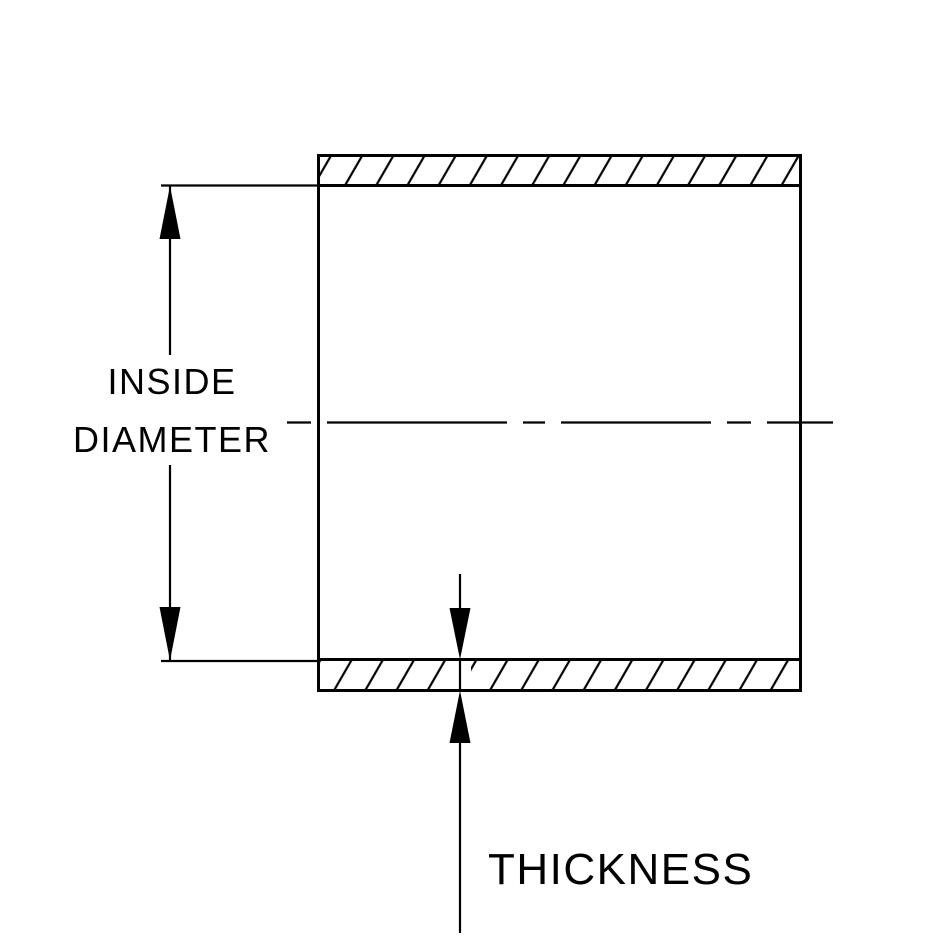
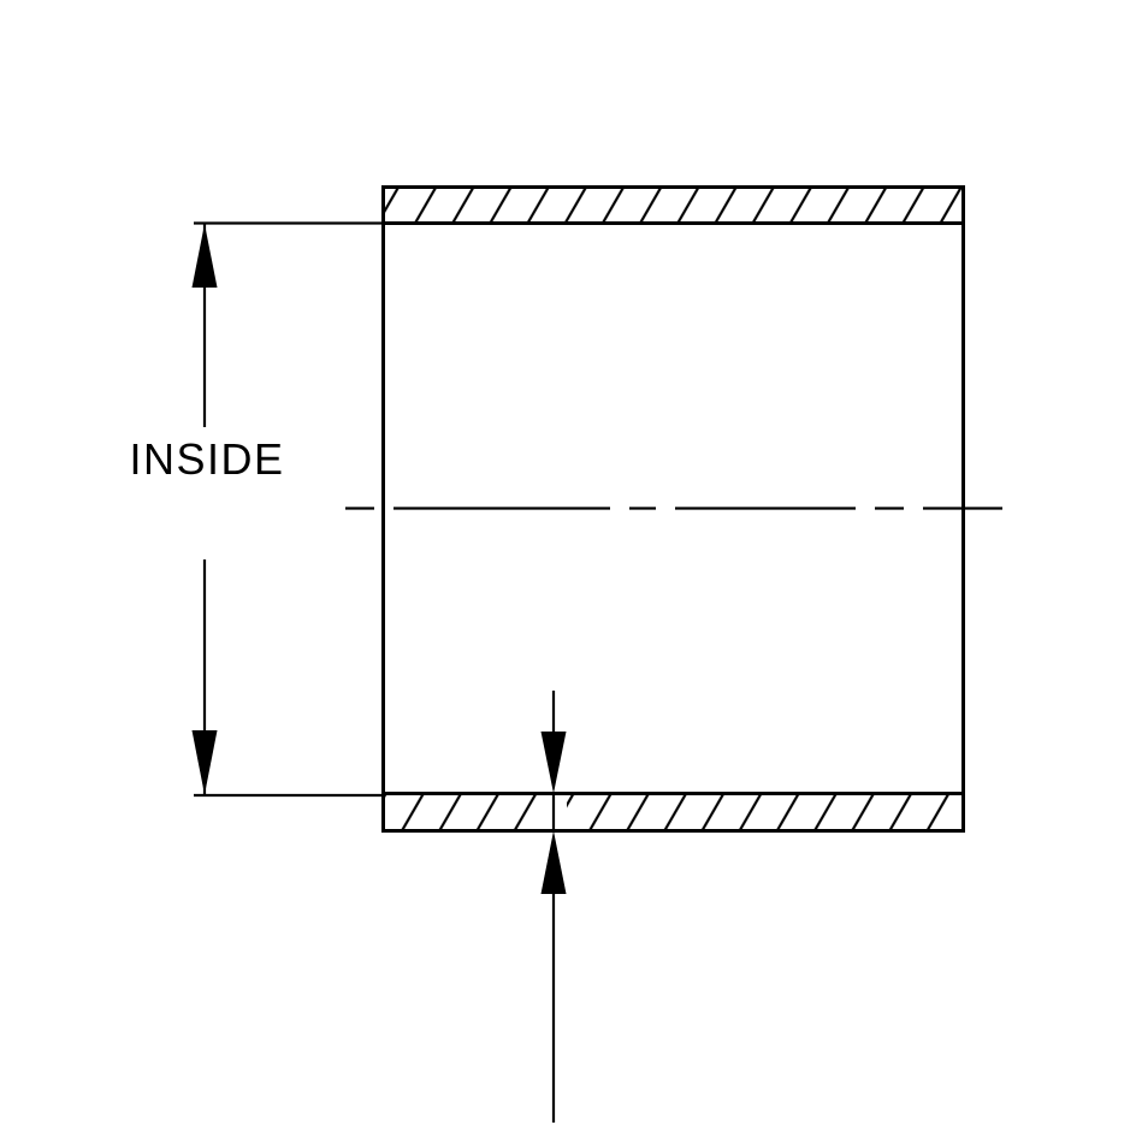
  INSIDE
- DIAMETER
- THICKNESS
